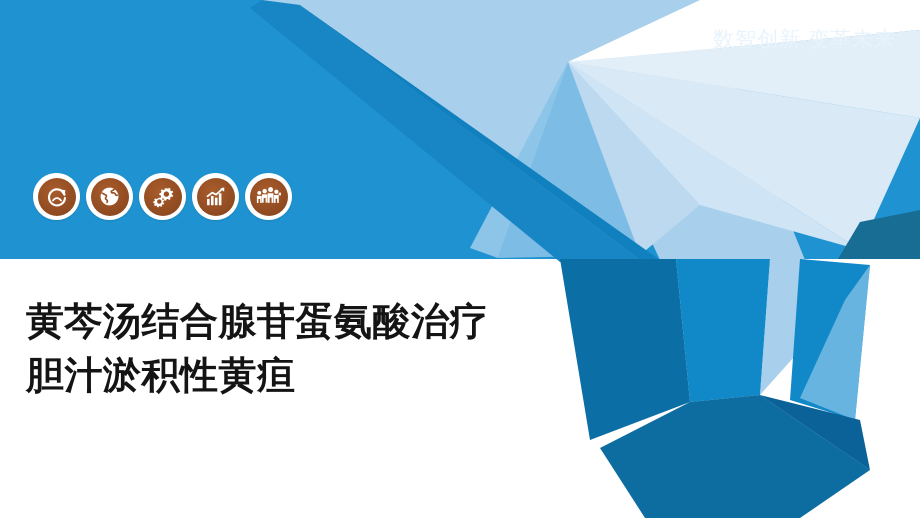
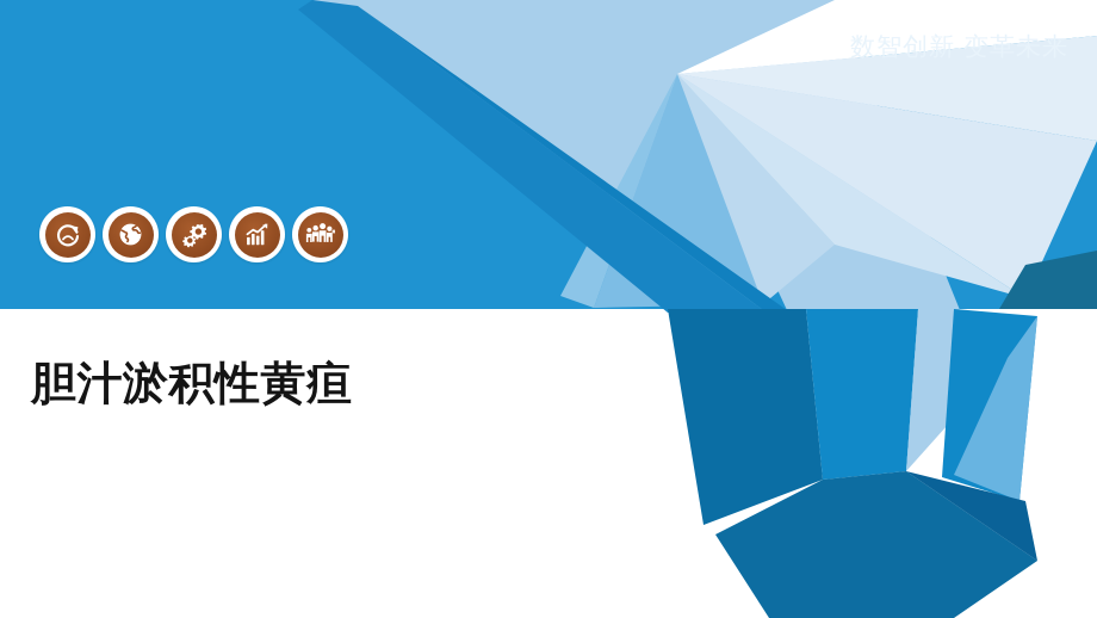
  数智创新 变革未来
- 黄芩汤结合腺苷蛋氨酸治疗
  胆汁淤积性黄疸
